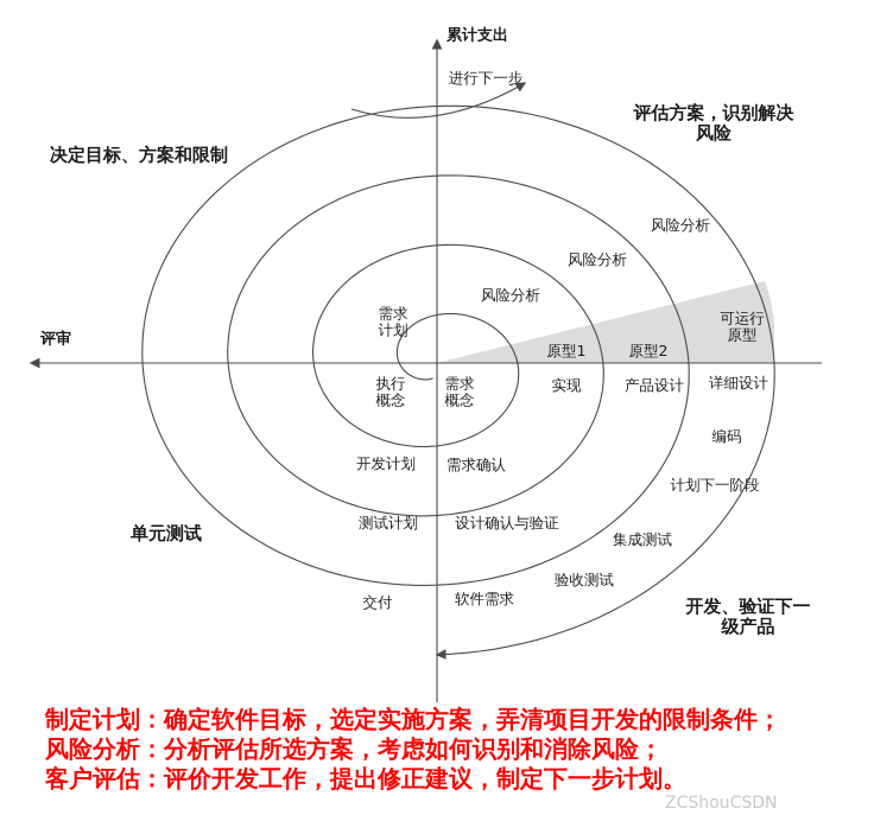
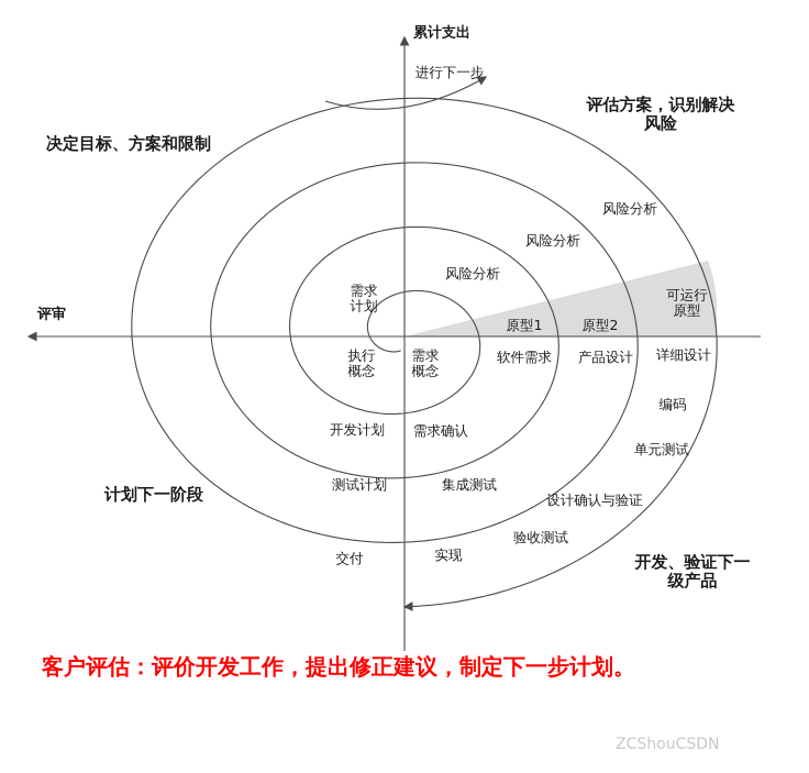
  累计支出
  进行下一步
  评估方案，识别解决风险
  决定目标、方案和限制
  评审
  风险分析
  风险分析
  风险分析
  需求
  计划
  执行
  概念
  需求
  概念
  原型1
  原型2
  可运行
  原型
- 实现
+ 软件需求
  产品设计
  详细设计
  编码
- 计划下一阶段
+ 单元测试
- 集成测试
+ 设计确认与验证
  验收测试
  开发计划
  需求确认
  测试计划
- 设计确认与验证
+ 集成测试
  交付
- 软件需求
+ 实现
- 单元测试
+ 计划下一阶段
  开发、验证下一级产品
- 制定计划：确定软件目标，选定实施方案，弄清项目开发的限制条件；
- 风险分析：分析评估所选方案，考虑如何识别和消除风险；
  客户评估：评价开发工作，提出修正建议，制定下一步计划。
  ZCShouCSDN
